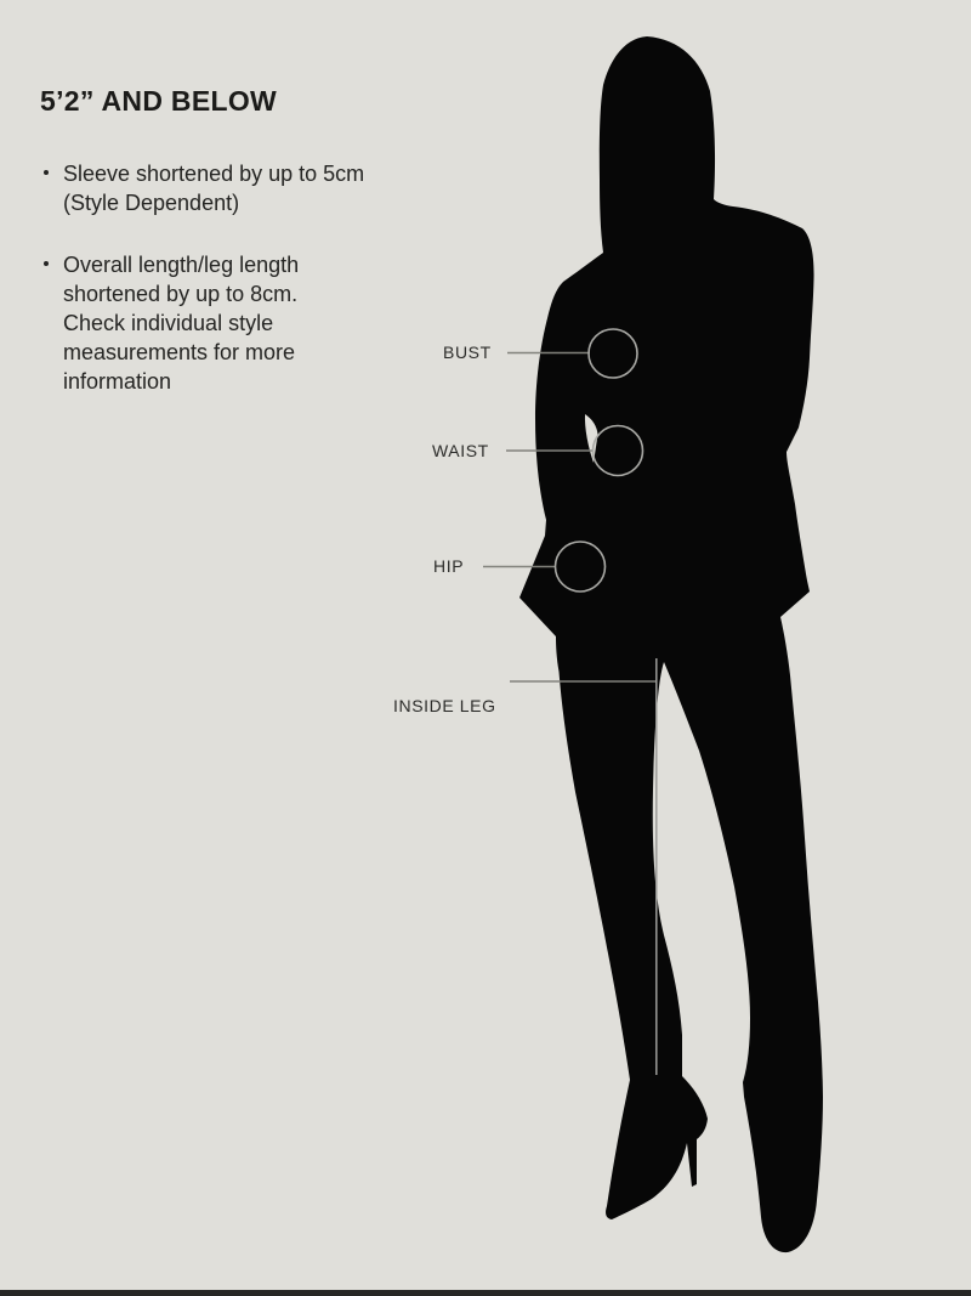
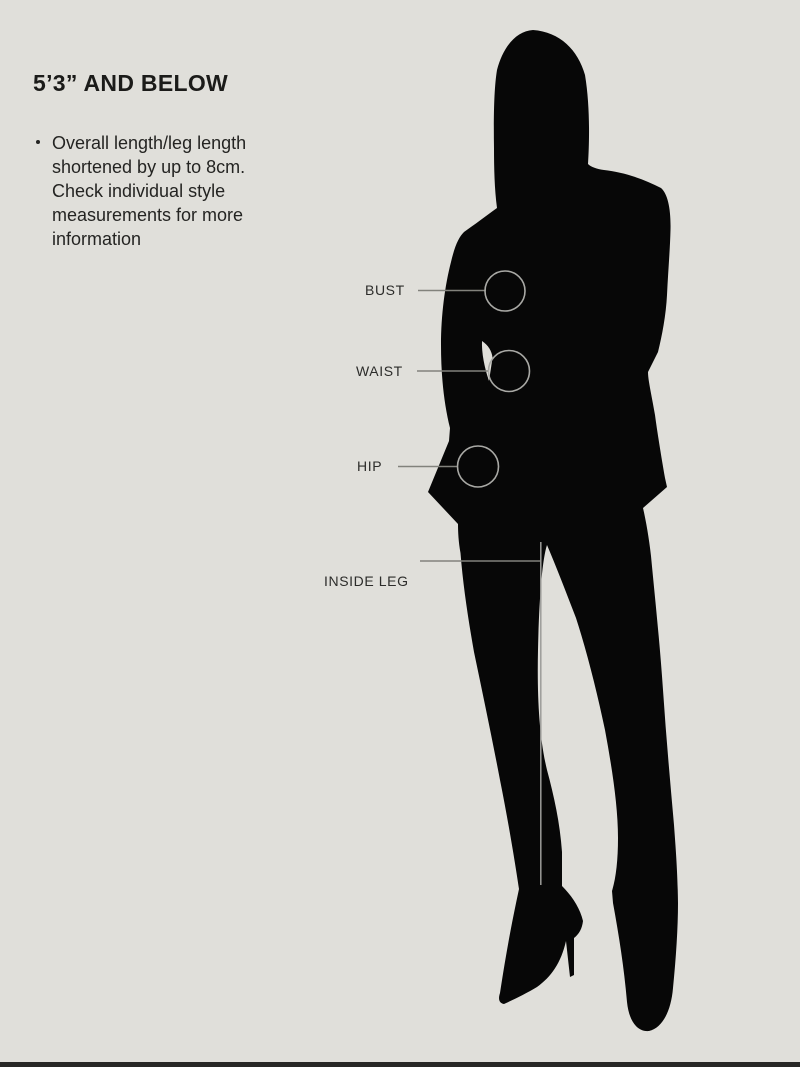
- 5’2” AND BELOW
+ 5’3” AND BELOW
- Sleeve shortened by up to 5cm
- (Style Dependent)
  Overall length/leg length
  shortened by up to 8cm.
  Check individual style
  measurements for more
  information
  BUST
  WAIST
  HIP
  INSIDE LEG
